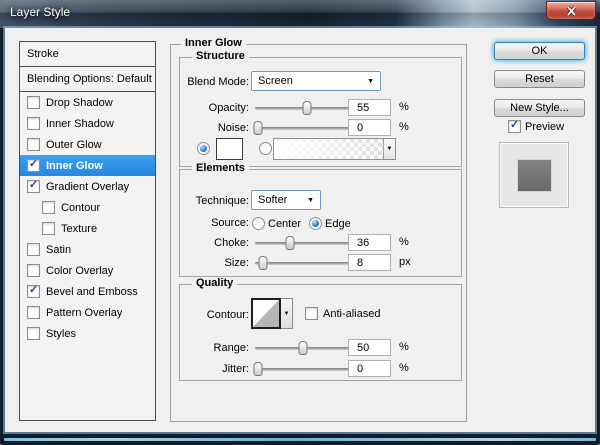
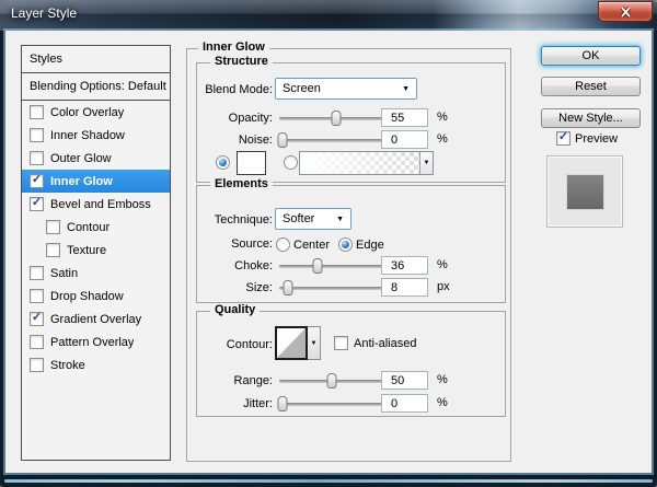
  Layer Style
- Stroke
+ Styles
  Blending Options: Default
- Drop Shadow
+ Color Overlay
  Inner Shadow
  Outer Glow
  ✓
  Inner Glow
  ✓
- Gradient Overlay
+ Bevel and Emboss
  Contour
  Texture
  Satin
- Color Overlay
+ Drop Shadow
  ✓
- Bevel and Emboss
+ Gradient Overlay
  Pattern Overlay
- Styles
+ Stroke
  Inner Glow
  Structure
  Blend Mode:
  Screen
  Opacity:
  55
  %
  Noise:
  0
  %
  Elements
  Technique:
  Softer
  Source:
  Center
  Edge
  Choke:
  36
  %
  Size:
  8
  px
  Quality
  Contour:
  Anti-aliased
  Range:
  50
  %
  Jitter:
  0
  %
  OK
  Reset
  New Style...
  ✓
  Preview
